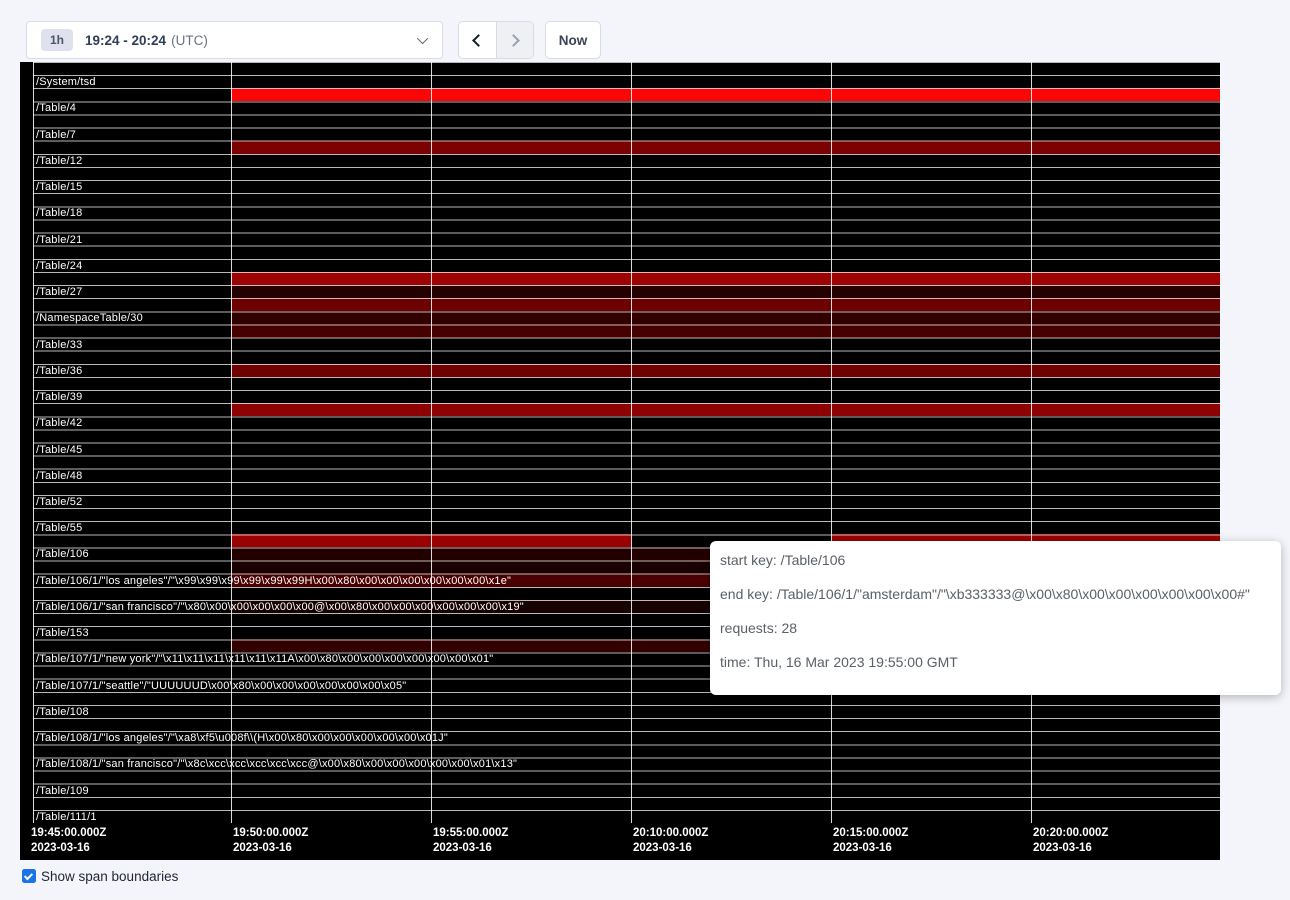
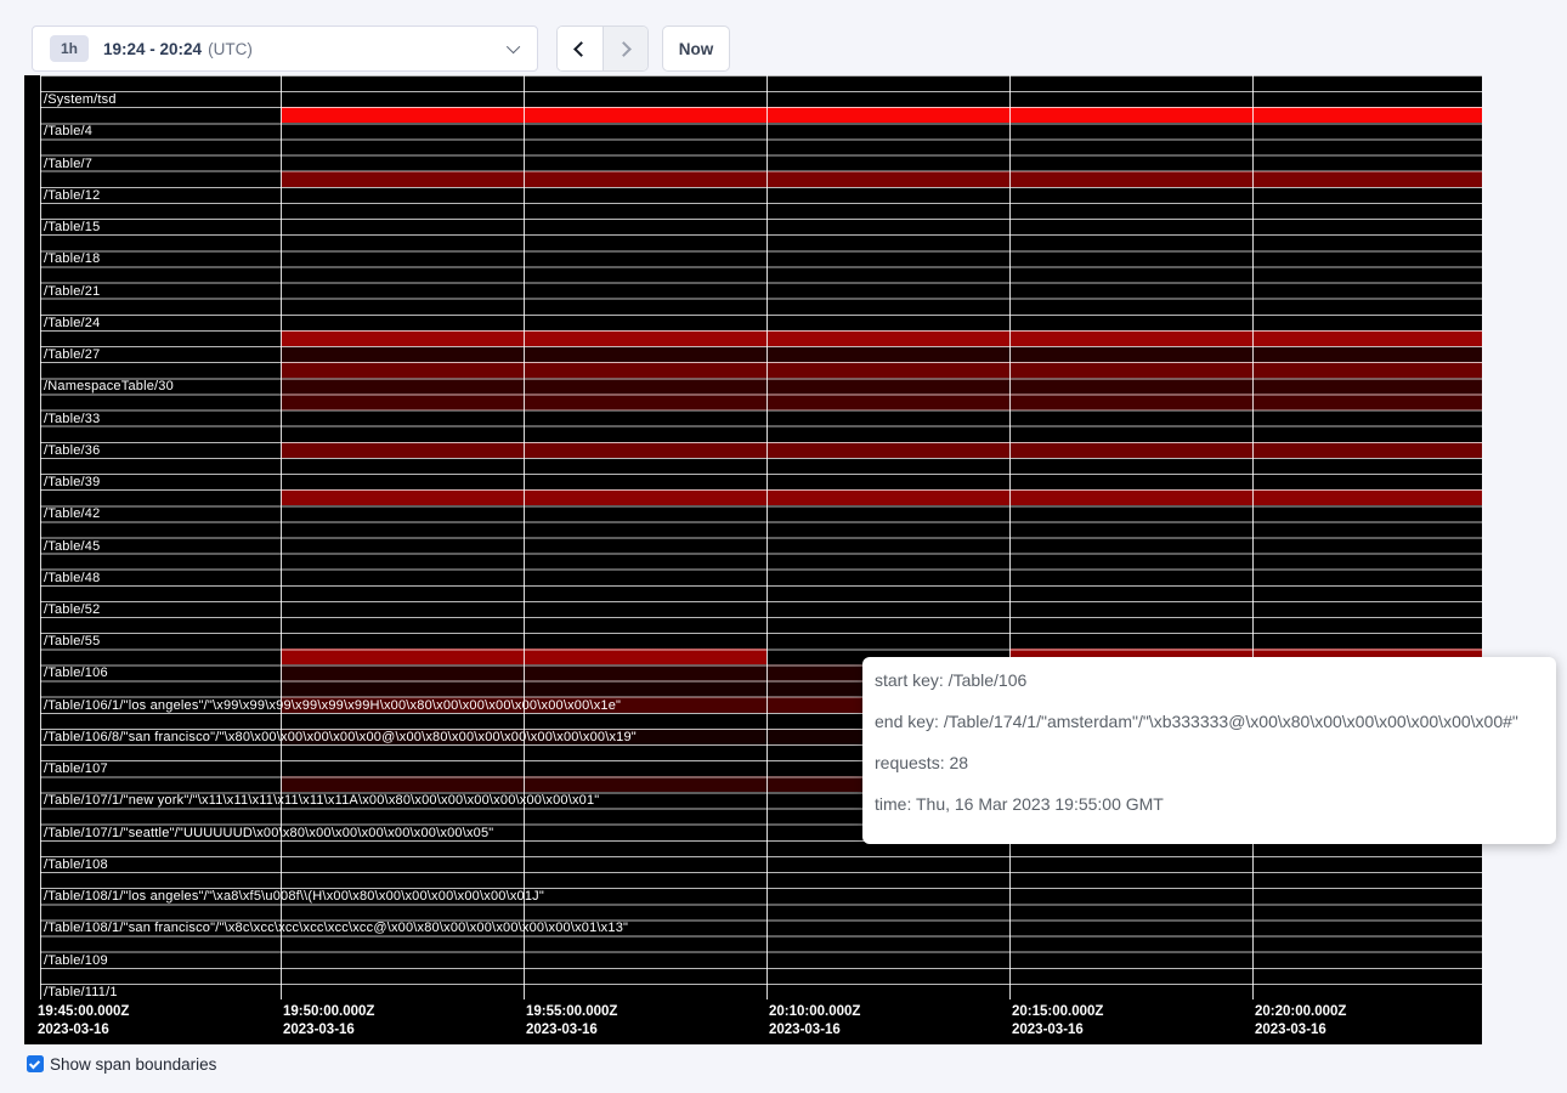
  1h
  19:24 - 20:24
  (UTC)
  Now
  /System/tsd
  /Table/4
  /Table/7
  /Table/12
  /Table/15
  /Table/18
  /Table/21
  /Table/24
  /Table/27
  /NamespaceTable/30
  /Table/33
  /Table/36
  /Table/39
  /Table/42
  /Table/45
  /Table/48
  /Table/52
  /Table/55
  /Table/106
  /Table/106/1/"los angeles"/"\x99\x99\x99\x99\x99\x99H\x00\x80\x00\x00\x00\x00\x00\x00\x1e"
- /Table/106/1/"san francisco"/"\x80\x00\x00\x00\x00\x00@\x00\x80\x00\x00\x00\x00\x00\x00\x19"
+ /Table/106/8/"san francisco"/"\x80\x00\x00\x00\x00\x00@\x00\x80\x00\x00\x00\x00\x00\x00\x19"
- /Table/153
+ /Table/107
  /Table/107/1/"new york"/"\x11\x11\x11\x11\x11\x11A\x00\x80\x00\x00\x00\x00\x00\x00\x01"
  /Table/107/1/"seattle"/"UUUUUUD\x00\x80\x00\x00\x00\x00\x00\x00\x05"
  /Table/108
  /Table/108/1/"los angeles"/"\xa8\xf5\u008f\\(H\x00\x80\x00\x00\x00\x00\x00\x01J"
  /Table/108/1/"san francisco"/"\x8c\xcc\xcc\xcc\xcc\xcc@\x00\x80\x00\x00\x00\x00\x00\x01\x13"
  /Table/109
  /Table/111/1
  19:45:00.000Z
  2023-03-16
  19:50:00.000Z
  2023-03-16
  19:55:00.000Z
  2023-03-16
  20:10:00.000Z
  2023-03-16
  20:15:00.000Z
  2023-03-16
  20:20:00.000Z
  2023-03-16
  start key: /Table/106
- end key: /Table/106/1/"amsterdam"/"\xb333333@\x00\x80\x00\x00\x00\x00\x00\x00#"
+ end key: /Table/174/1/"amsterdam"/"\xb333333@\x00\x80\x00\x00\x00\x00\x00\x00#"
  requests: 28
  time: Thu, 16 Mar 2023 19:55:00 GMT
  Show span boundaries
